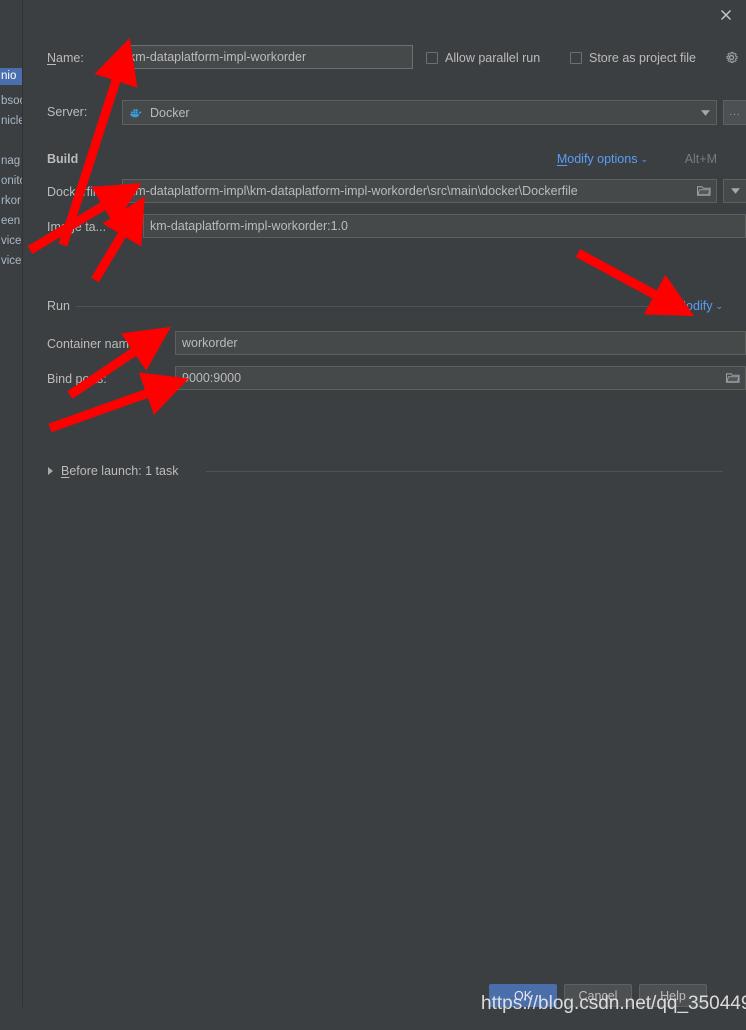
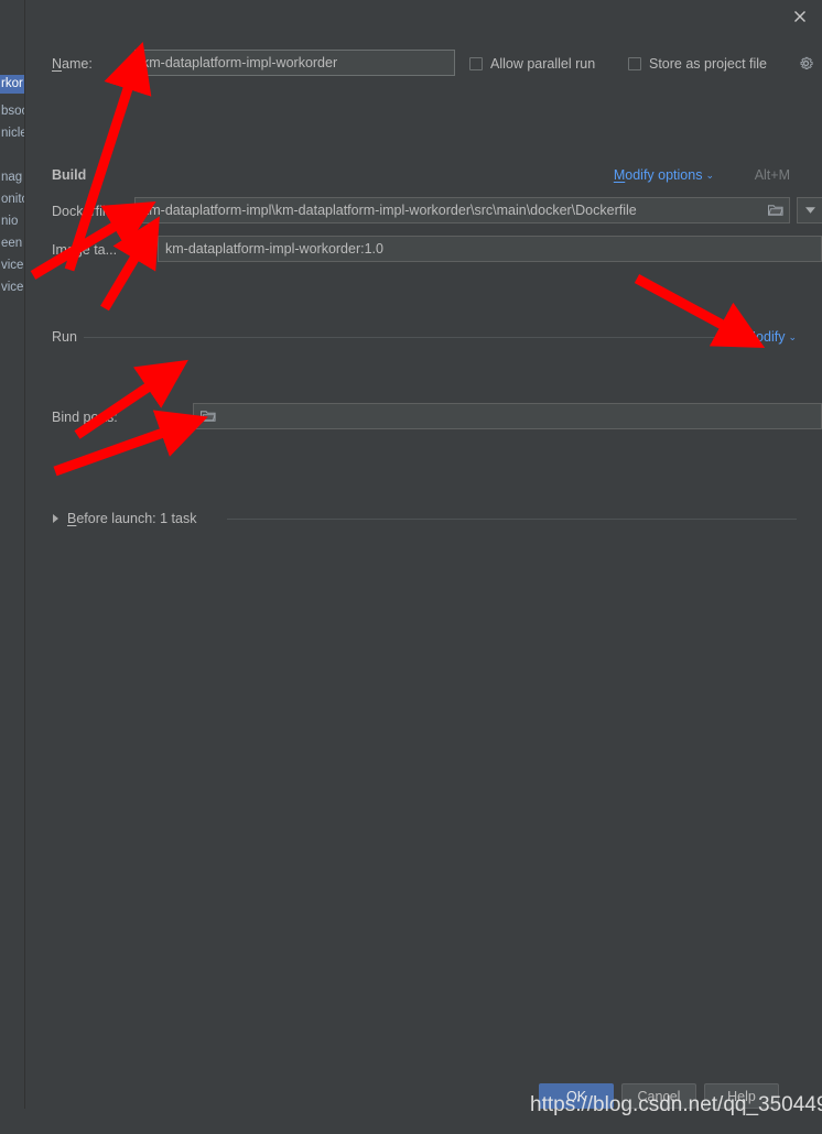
- nio
+ rkor
  bso
  nicl
  nag
  onit
- rkor
+ nio
  een
  vice
  vice
  Name:
  km-dataplatform-impl-workorder
  Allow parallel run
  Store as project file
- Server:
- Docker
- ...
  Build
  Modify options ⌄
  Alt+M
  Dockfile:
  km-dataplatform-impl\km-dataplatform-impl-workorder\src\main\docker\Dockerfile
  Ime ta...
  km-dataplatform-impl-workorder:1.0
  Run
  Modify ⌄
- Container nam
- workorder
- 9000:9000
  Before launch: 1 task
  OK
  Cancel
  Help
  https://blog.csdn.net/qq_35044
